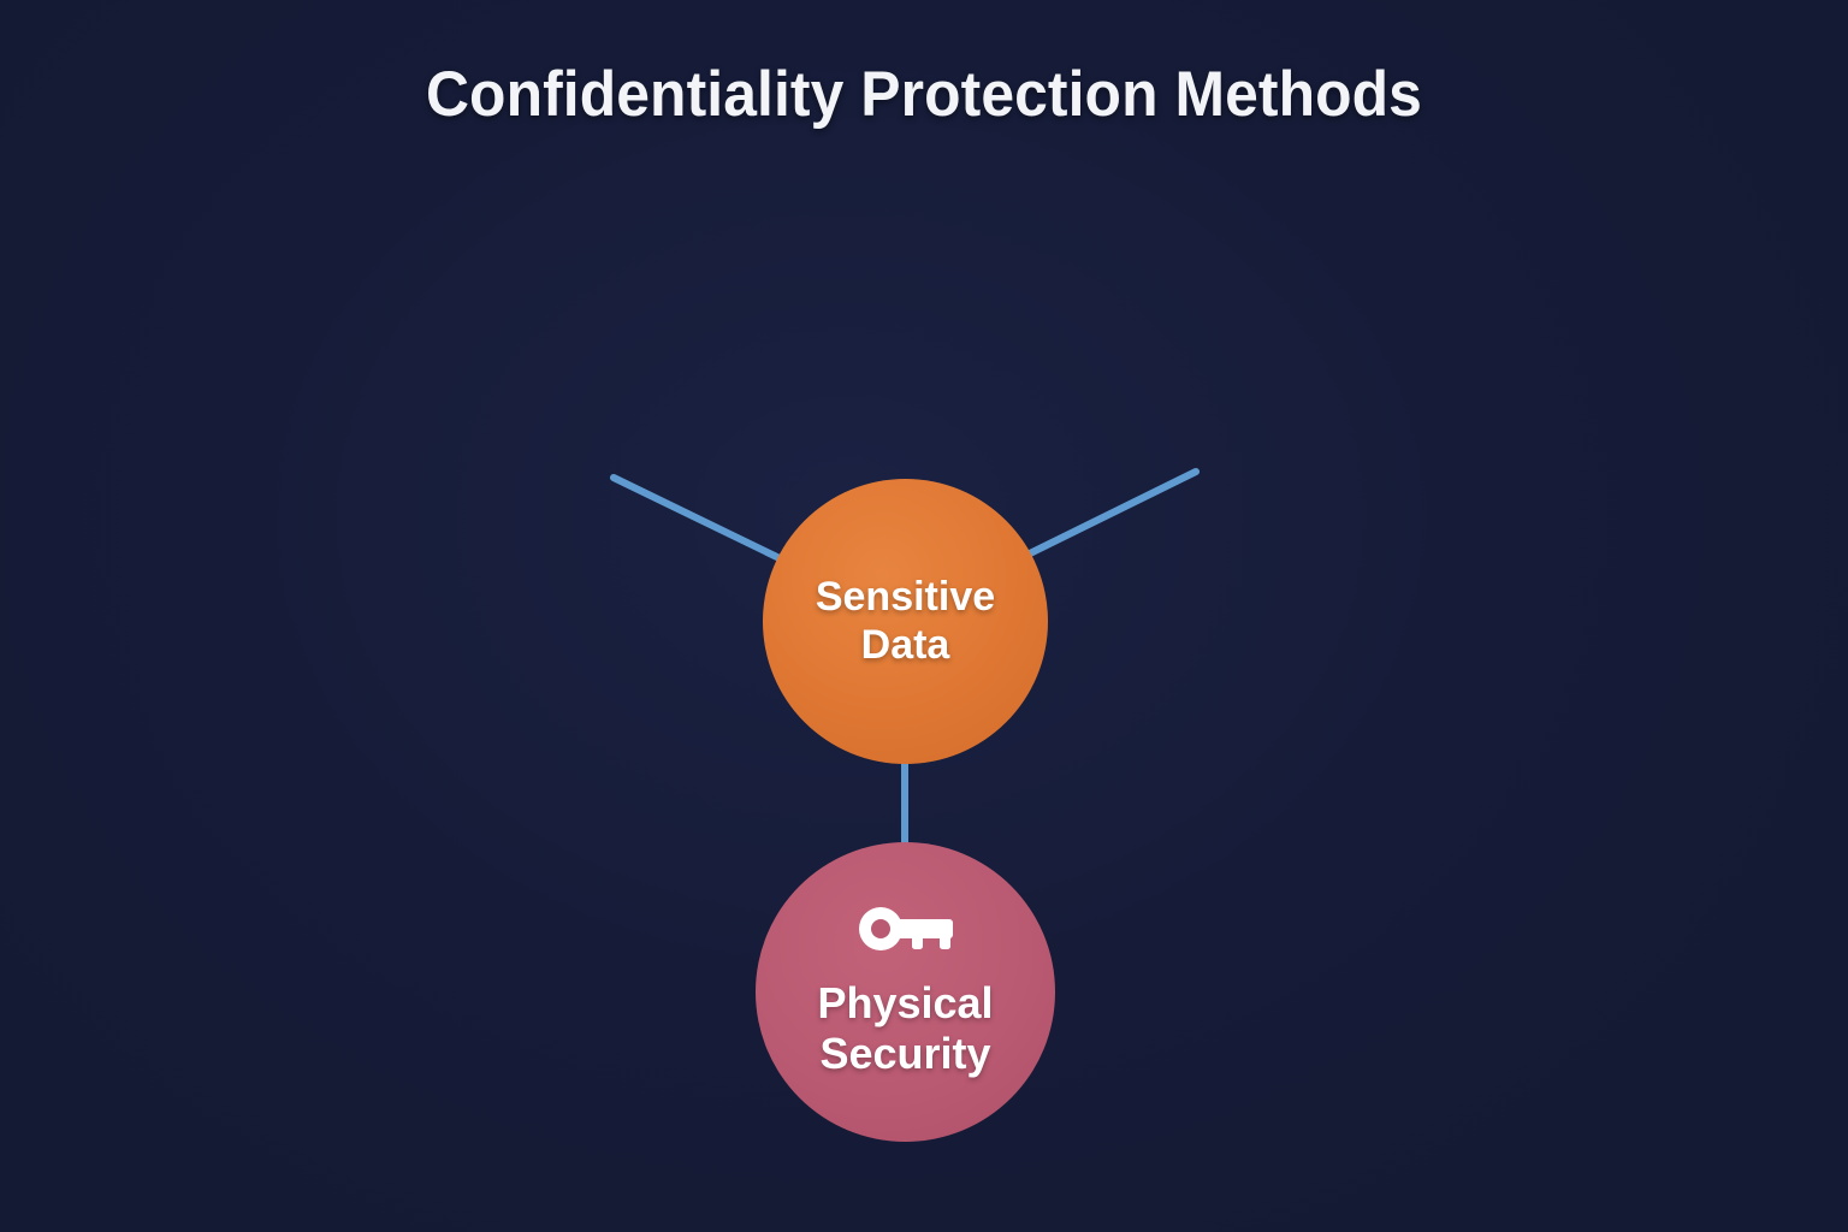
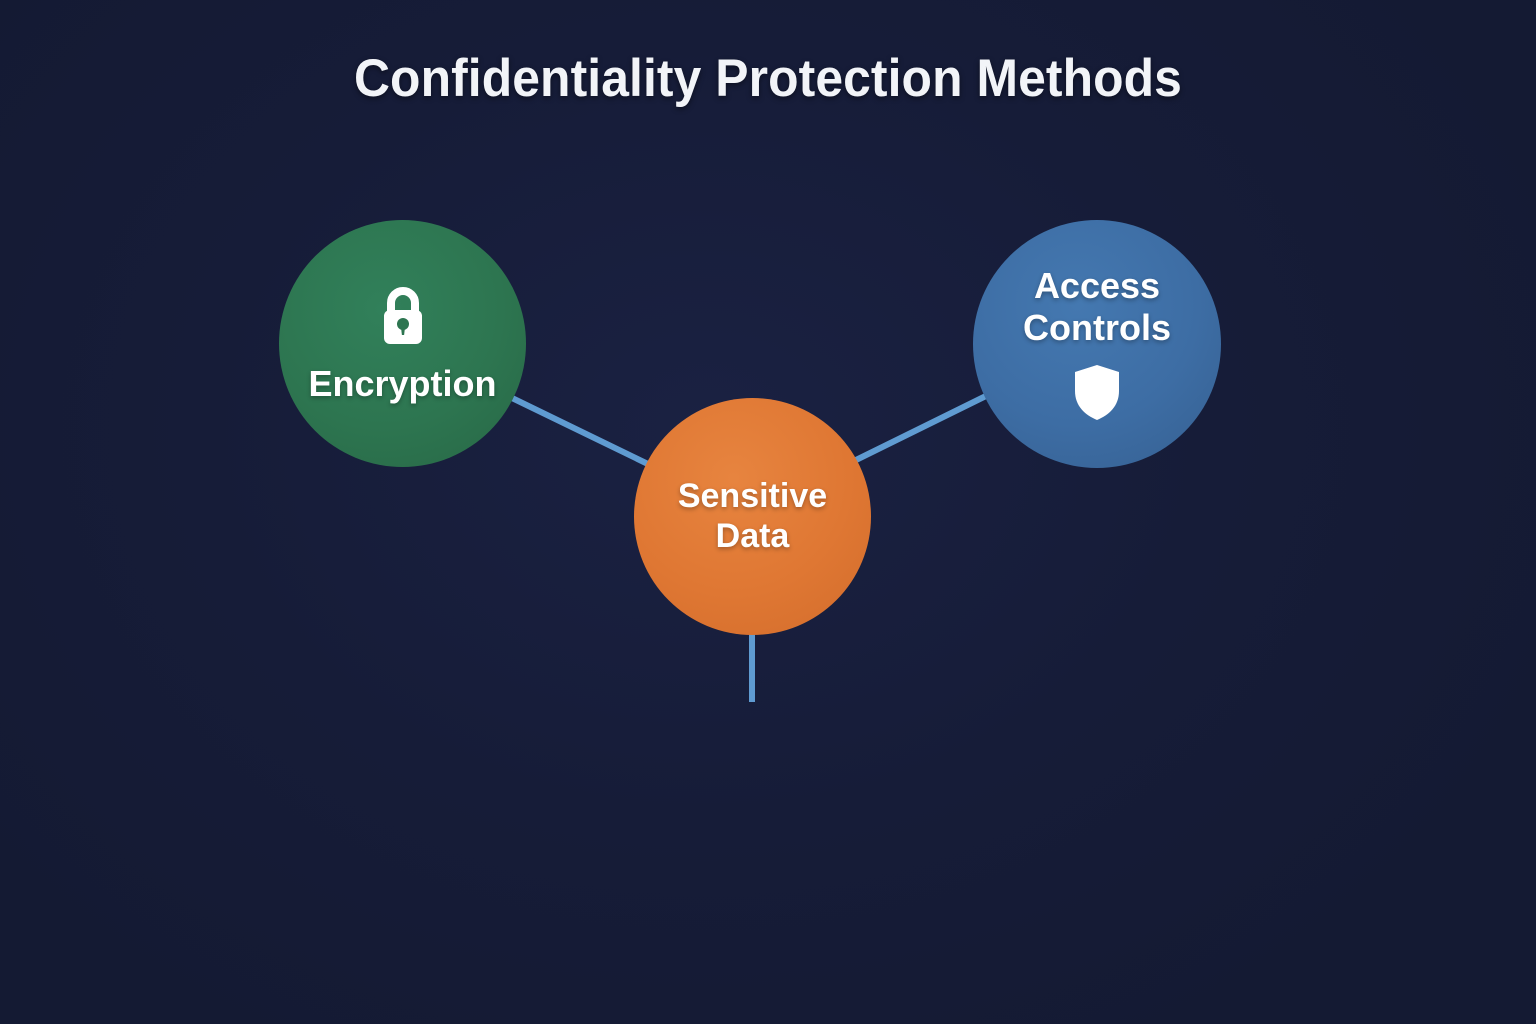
  Confidentiality Protection Methods
+ Encryption
+ Access
+ Controls
  Sensitive
  Data
- Physical
- Security
